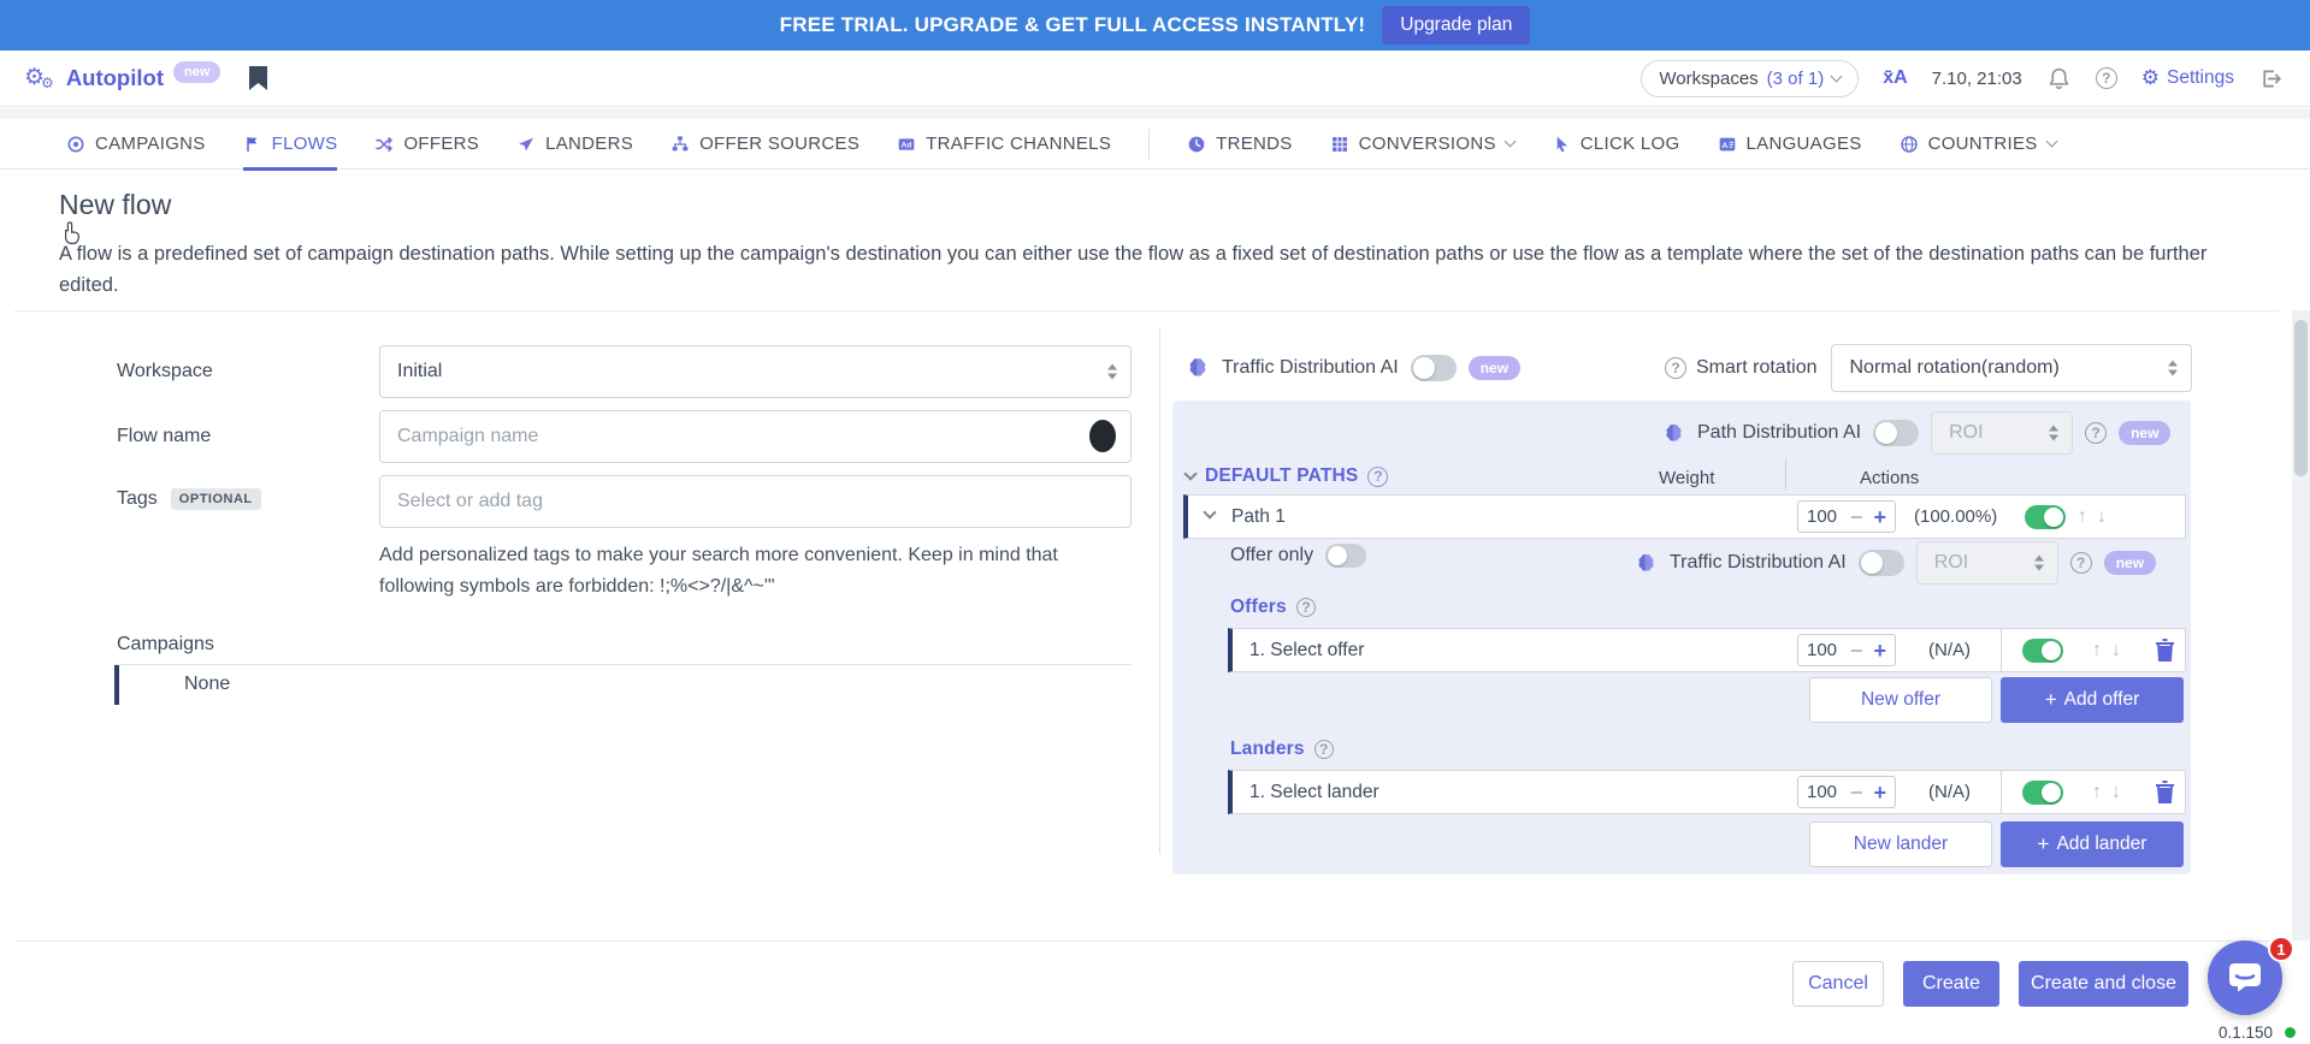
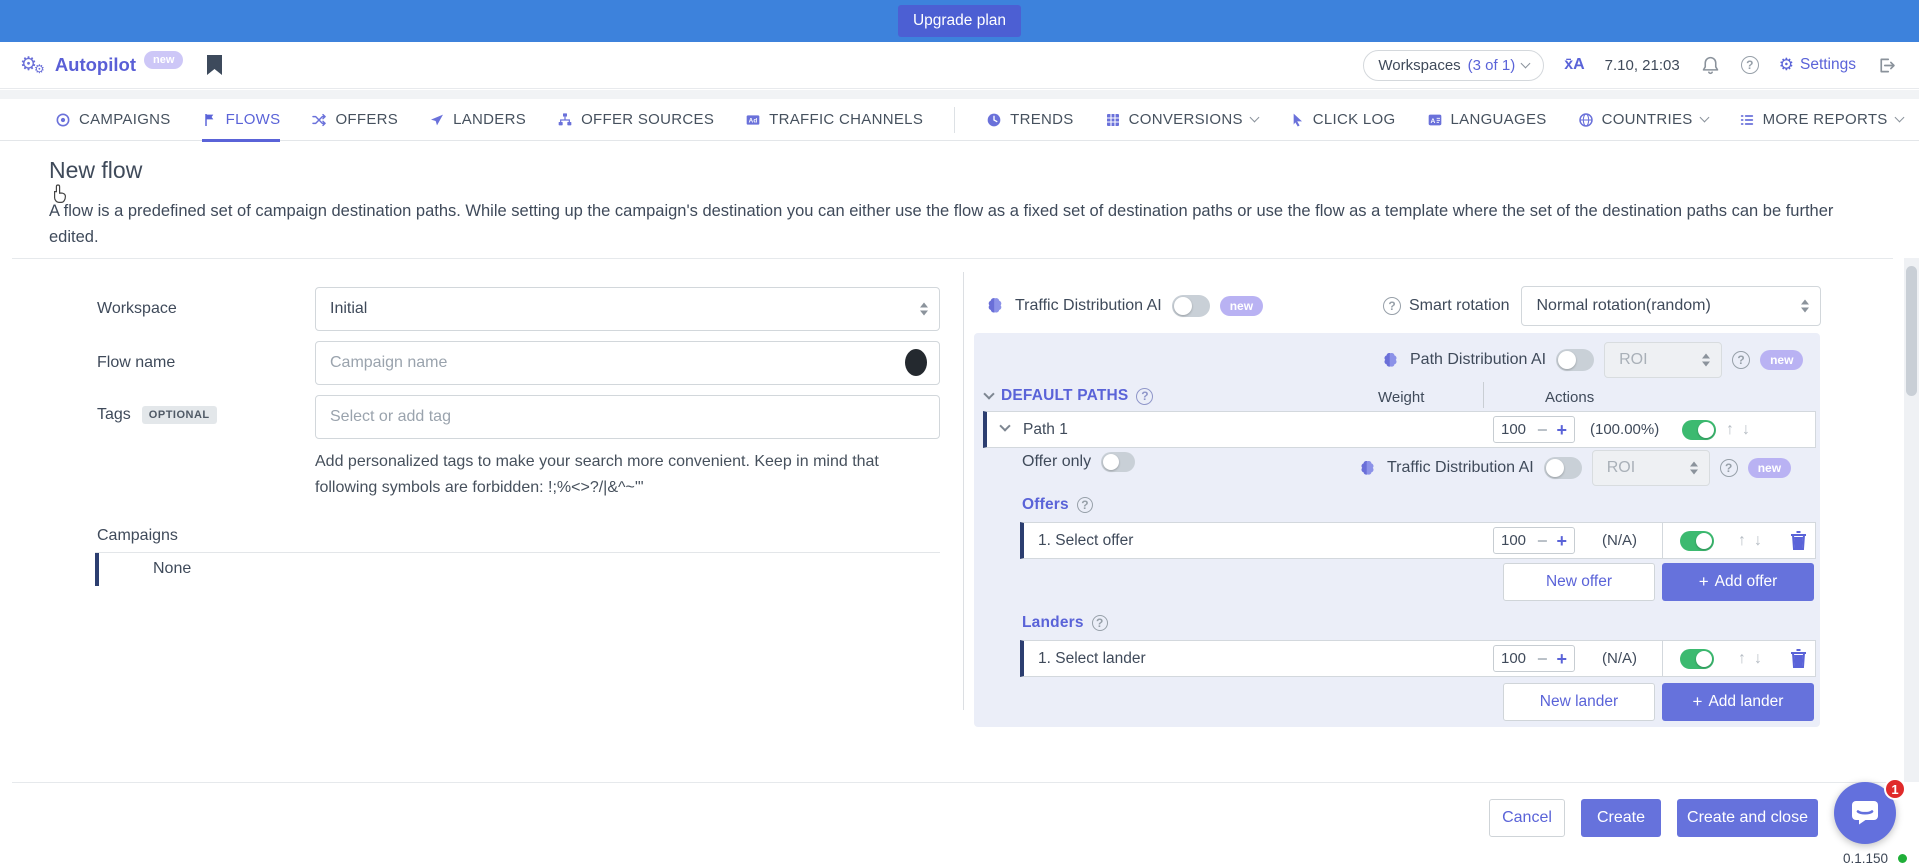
- FREE TRIAL. UPGRADE & GET FULL ACCESS INSTANTLY!
  Upgrade plan
  ⚙
  ⚙
  Autopilot
  new
  Workspaces
  (3 of 1)
  x̄A
  7.10, 21:03
  ?
  ⚙
  Settings
  CAMPAIGNS
  FLOWS
  OFFERS
  LANDERS
  OFFER SOURCES
  TRAFFIC CHANNELS
  TRENDS
  CONVERSIONS
  CLICK LOG
  LANGUAGES
  COUNTRIES
+ MORE REPORTS
  New flow
  A flow is a predefined set of campaign destination paths. While setting up the campaign's destination you can either use the flow as a fixed set of destination paths or use the flow as a template where the set of the destination paths can be further edited.
  Workspace
  Initial
  Flow name
  Campaign name
  Tags
  OPTIONAL
  Select or add tag
  Add personalized tags to make your search more convenient. Keep in mind that following symbols are forbidden: !;%<>?/|&^~'"
  Campaigns
  None
  Traffic Distribution AI
  new
  ?
  Smart rotation
  Normal rotation(random)
  Path Distribution AI
  ROI
  ?
  new
  DEFAULT PATHS
  ?
  Weight
  Actions
  Path 1
  100
  −
  +
  (100.00%)
  ↑
  ↓
  Offer only
  Traffic Distribution AI
  ROI
  ?
  new
  Offers
  ?
  1. Select offer
  100
  −
  +
  (N/A)
  ↑
  ↓
  New offer
  +
  Add offer
  Landers
  ?
  1. Select lander
  100
  −
  +
  (N/A)
  ↑
  ↓
  New lander
  +
  Add lander
  Cancel
  Create
  Create and close
  1
  0.1.150
